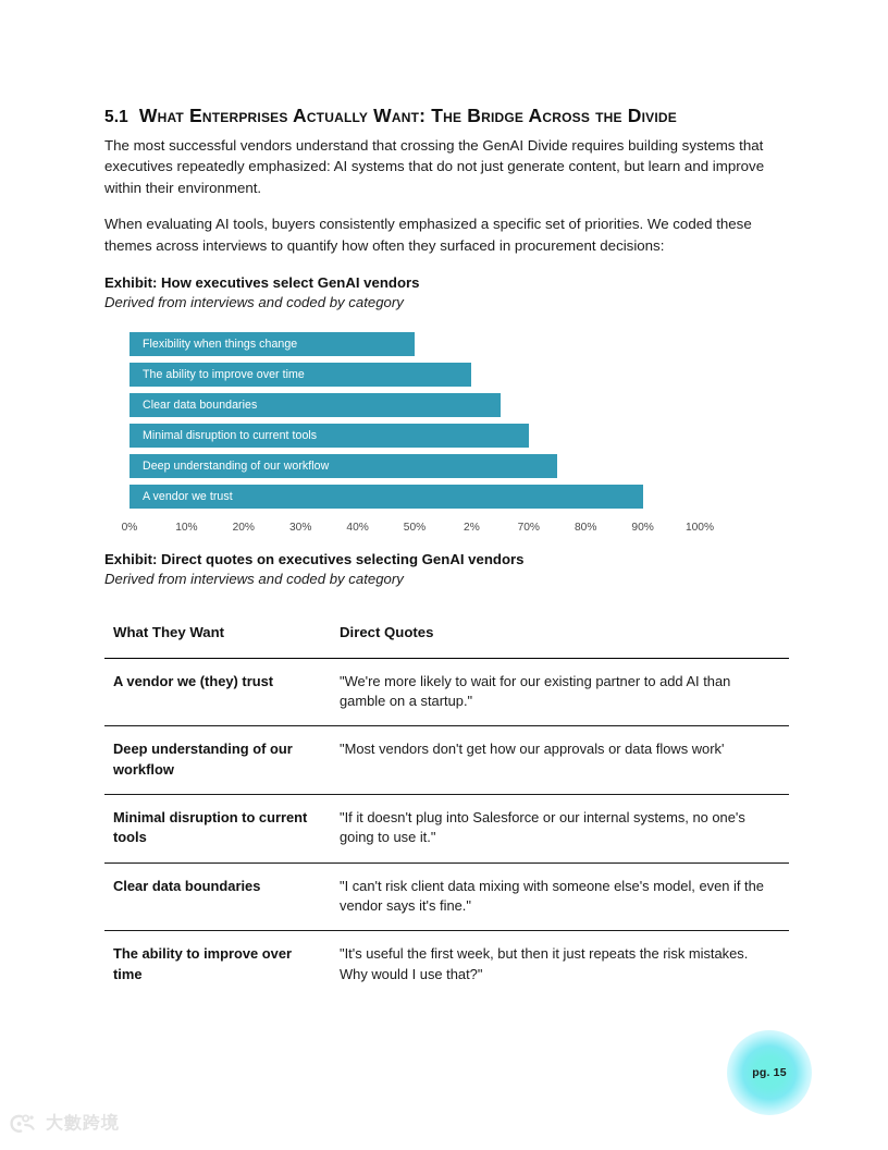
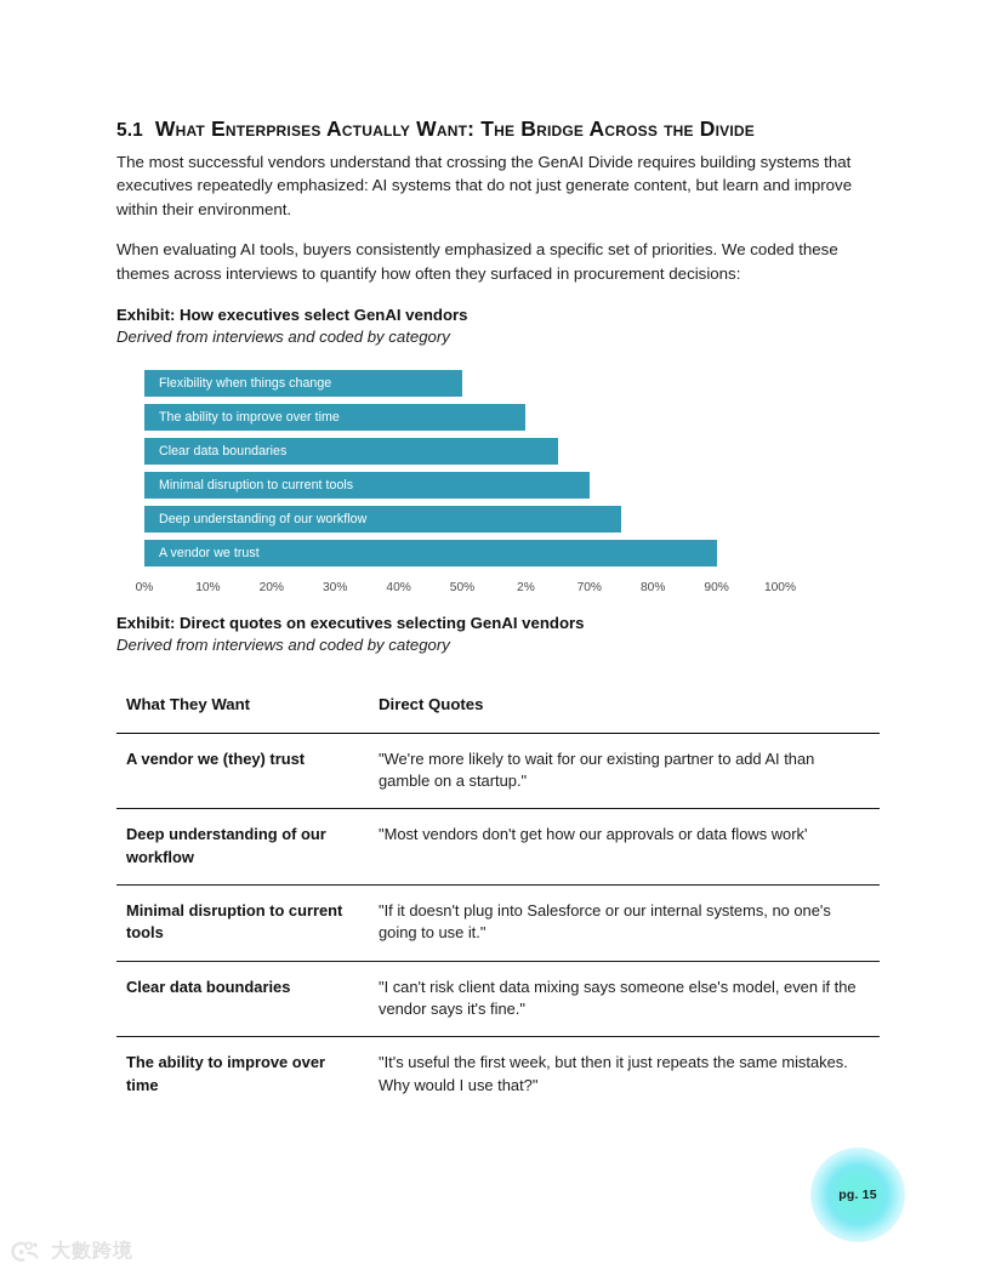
  5.1 What Enterprises Actually Want: The Bridge Across the Divide
  The most successful vendors understand that crossing the GenAI Divide requires building systems that executives repeatedly emphasized: AI systems that do not just generate content, but learn and improve within their environment.
  When evaluating AI tools, buyers consistently emphasized a specific set of priorities. We coded these themes across interviews to quantify how often they surfaced in procurement decisions:
  Exhibit: How executives select GenAI vendors
  Derived from interviews and coded by category
  Flexibility when things change
  The ability to improve over time
  Clear data boundaries
  Minimal disruption to current tools
  Deep understanding of our workflow
  A vendor we trust
  0%
  10%
  20%
  30%
  40%
  50%
  2%
  70%
  80%
  90%
  100%
  Exhibit: Direct quotes on executives selecting GenAI vendors
  Derived from interviews and coded by category
  What They Want	Direct Quotes
  A vendor we (they) trust	"We're more likely to wait for our existing partner to add AI than gamble on a startup."
  Deep understanding of our workflow	"Most vendors don't get how our approvals or data flows work'
  Minimal disruption to current tools	"If it doesn't plug into Salesforce or our internal systems, no one's going to use it."
- Clear data boundaries	"I can't risk client data mixing with someone else's model, even if the vendor says it's fine."
+ Clear data boundaries	"I can't risk client data mixing says someone else's model, even if the vendor says it's fine."
- The ability to improve over time	"It's useful the first week, but then it just repeats the risk mistakes. Why would I use that?"
+ The ability to improve over time	"It's useful the first week, but then it just repeats the same mistakes. Why would I use that?"
  pg. 15
  大數跨境
